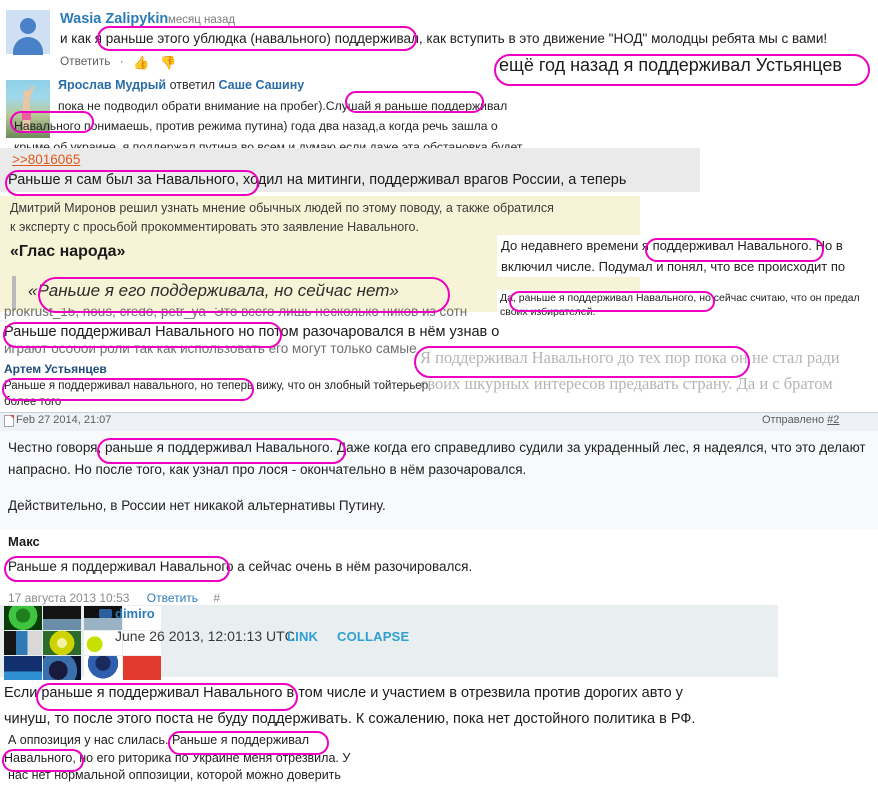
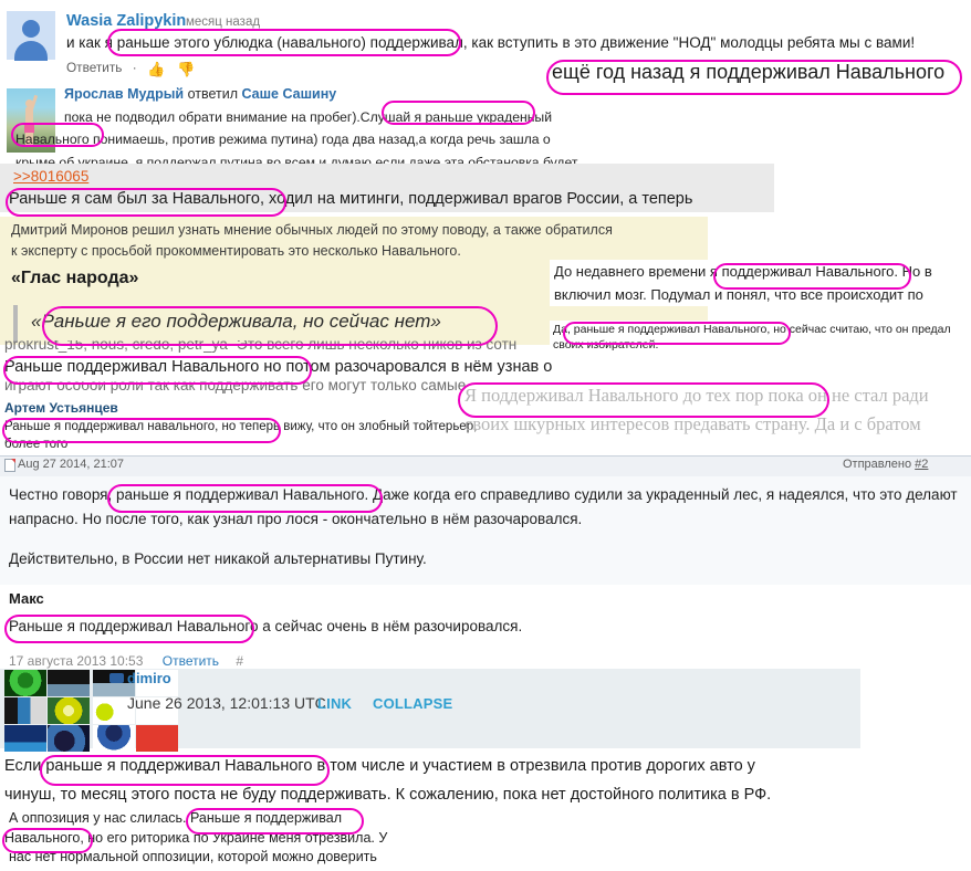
  Wasia Zalipykin
  месяц назад
  и как я раньше этого ублюдка (навального) поддерживал, как вступить в это движение "НОД" молодцы ребята мы с вами!
  Ответить · 👍 👎
- ещё год назад я поддерживал Устьянцев
+ ещё год назад я поддерживал Навального
  Ярослав Мудрый ответил Саше Сашину
- пока не подводил обрати внимание на пробег).Слушай я раньше поддерживал
+ пока не подводил обрати внимание на пробег).Слушай я раньше украденный
  Навального понимаешь, против режима путина) года два назад,а когда речь зашла о
  крыме об украине, я поддержал путина во всем и думаю если даже эта обстановка будет
  >>8016065
  Раньше я сам был за Навального, ходил на митинги, поддерживал врагов России, а теперь
  Дмитрий Миронов решил узнать мнение обычных людей по этому поводу, а также обратился
- к эксперту с просьбой прокомментировать это заявление Навального.
+ к эксперту с просьбой прокомментировать это несколько Навального.
  «Глас народа»
  «Раньше я его поддерживала, но сейчас нет»
  До недавнего времени я поддерживал Навального. Но в
- включил числе. Подумал и понял, что все происходит по
+ включил мозг. Подумал и понял, что все происходит по
  Да, раньше я поддерживал Навального, но сейчас считаю, что он предал
  своих избирателей.
  prokrust_15, nous, credo, petr_ya- Это всего лишь несколько ников из сотн
  Раньше поддерживал Навального но потом разочаровался в нём узнав о
- играют особой роли так как использовать его могут только самые
+ играют особой роли так как поддерживать его могут только самые
  Артем Устьянцев
  Раньше я поддерживал навального, но теперь вижу, что он злобный тойтерьер,
  более того
  Я поддерживал Навального до тех пор пока он не стал ради
  своих шкурных интересов предавать страну. Да и с братом
- Feb 27 2014, 21:07
+ Aug 27 2014, 21:07
  Отправлено #2
  Честно говоря, раньше я поддерживал Навального. Даже когда его справедливо судили за украденный лес, я надеялся, что это делают
  напрасно. Но после того, как узнал про лося - окончательно в нём разочаровался.
  Действительно, в России нет никакой альтернативы Путину.
  Макс
  Раньше я поддерживал Навального а сейчас очень в нём разочировался.
  17 августа 2013 10:53 Ответить #
  dimiro
  June 26 2013, 12:01:13 UTC
  LINK
  COLLAPSE
  Если раньше я поддерживал Навального в том числе и участием в отрезвила против дорогих авто у
- чинуш, то после этого поста не буду поддерживать. К сожалению, пока нет достойного политика в РФ.
+ чинуш, то месяц этого поста не буду поддерживать. К сожалению, пока нет достойного политика в РФ.
  А оппозиция у нас слилась. Раньше я поддерживал
  Навального, но его риторика по Украине меня отрезвила. У
  нас нет нормальной оппозиции, которой можно доверить
